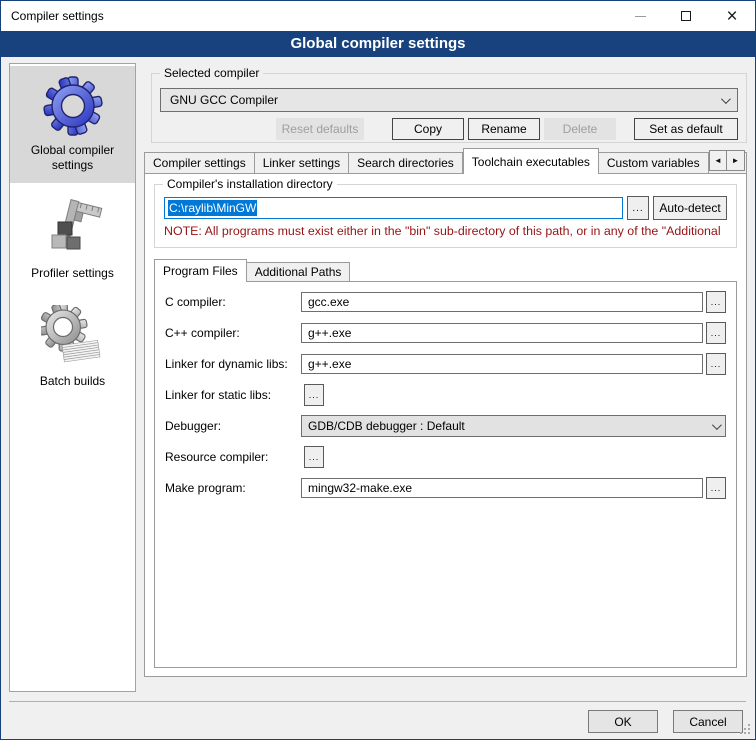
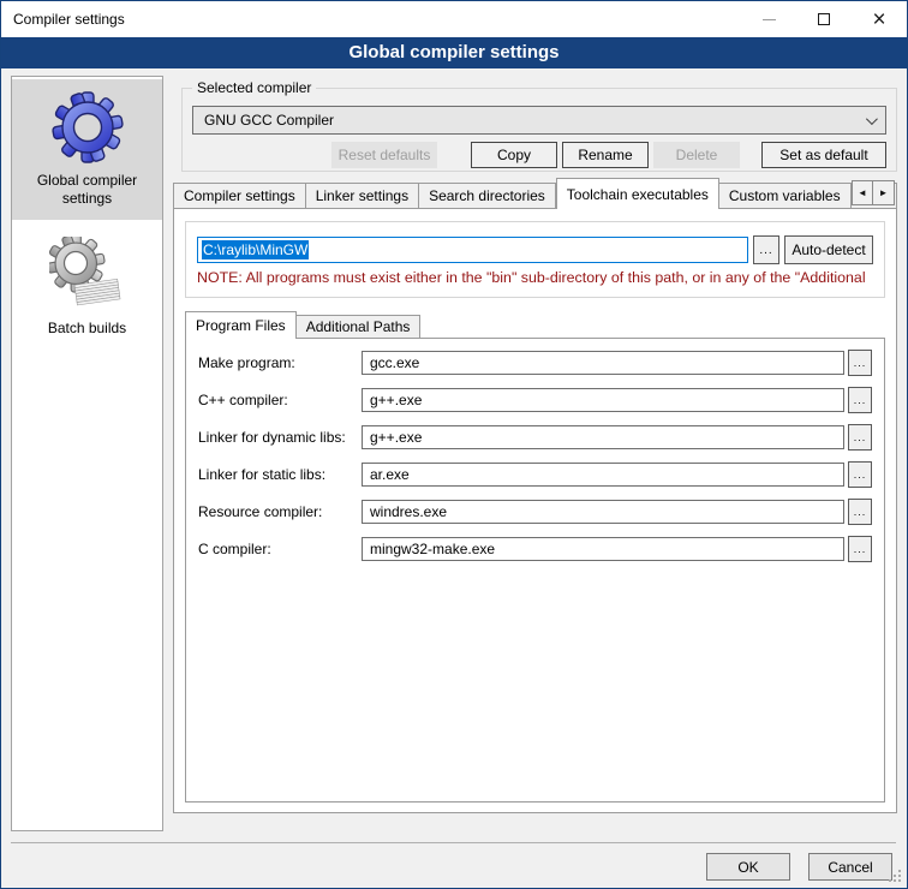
  Compiler settings
  ×
  Global compiler settings
  Global compiler settings
- Profiler settings
  Batch builds
  Selected compiler
  GNU GCC Compiler
  Reset defaults
  Copy
  Rename
  Delete
  Set as default
  Compiler settings
  Linker settings
  Search directories
  Toolchain executables
  Custom variables
  ◄
  ►
- Compiler's installation directory
  C:\raylib\MinGW
  ...
  Auto-detect
  NOTE: All programs must exist either in the "bin" sub-directory of this path, or in any of the "Additional
  Program Files
  Additional Paths
- C compiler:
+ Make program:
  gcc.exe
  ...
  C++ compiler:
  g++.exe
  ...
  Linker for dynamic libs:
  g++.exe
  ...
  Linker for static libs:
+ ar.exe
  ...
- Debugger:
- GDB/CDB debugger : Default
  Resource compiler:
+ windres.exe
  ...
- Make program:
+ C compiler:
  mingw32-make.exe
  ...
  OK
  Cancel
